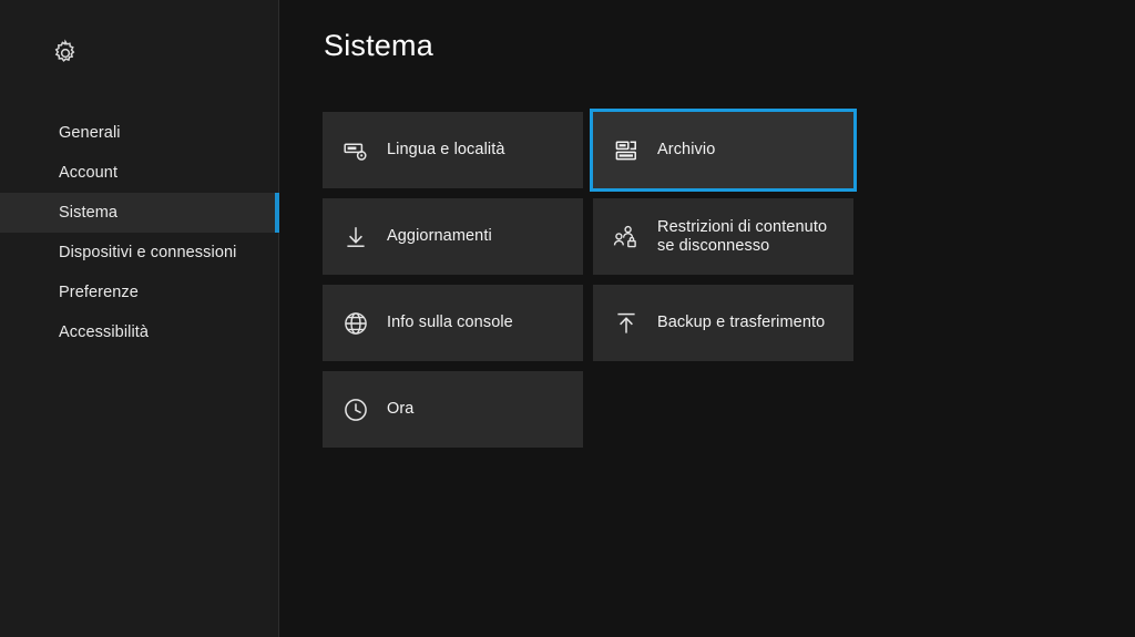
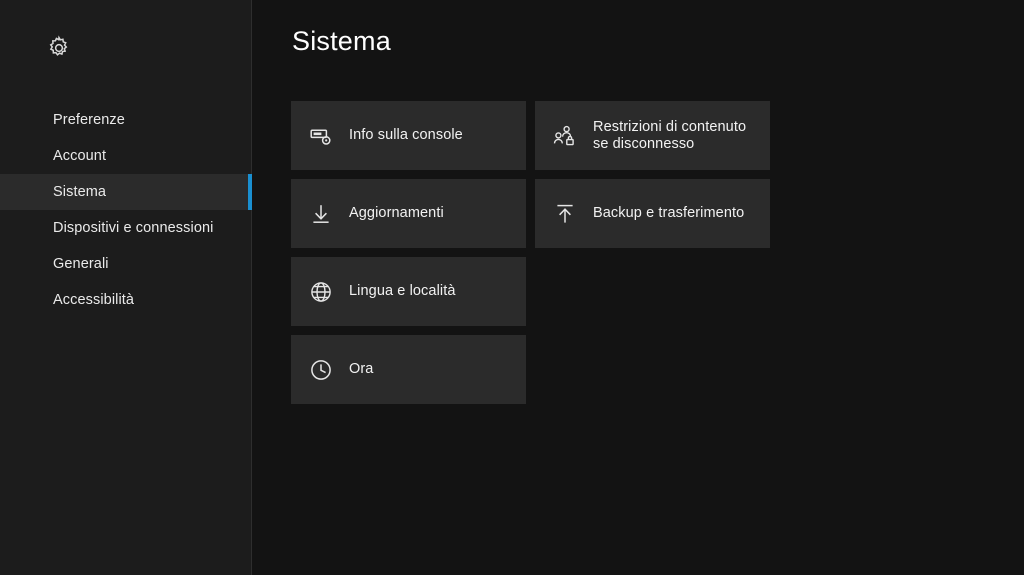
- Generali
+ Preferenze
  Account
  Sistema
  Dispositivi e connessioni
- Preferenze
+ Generali
  Accessibilità
  Sistema
- Lingua e località
+ Info sulla console
  Aggiornamenti
- Info sulla console
+ Lingua e località
  Ora
- Archivio
  Restrizioni di contenuto
  se disconnesso
  Backup e trasferimento
